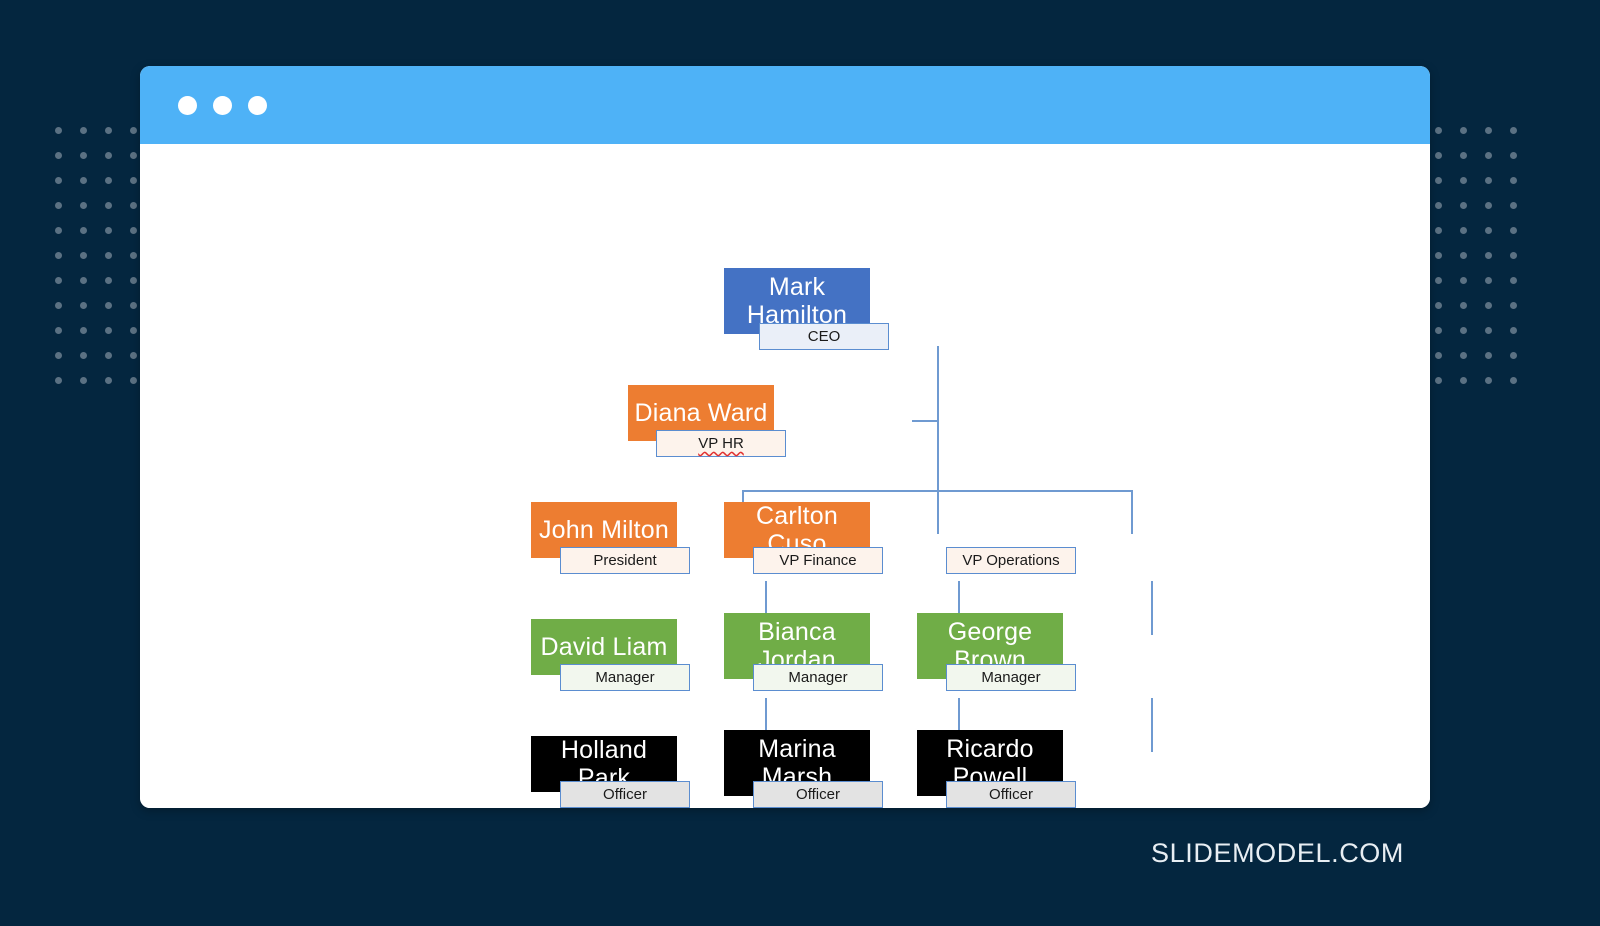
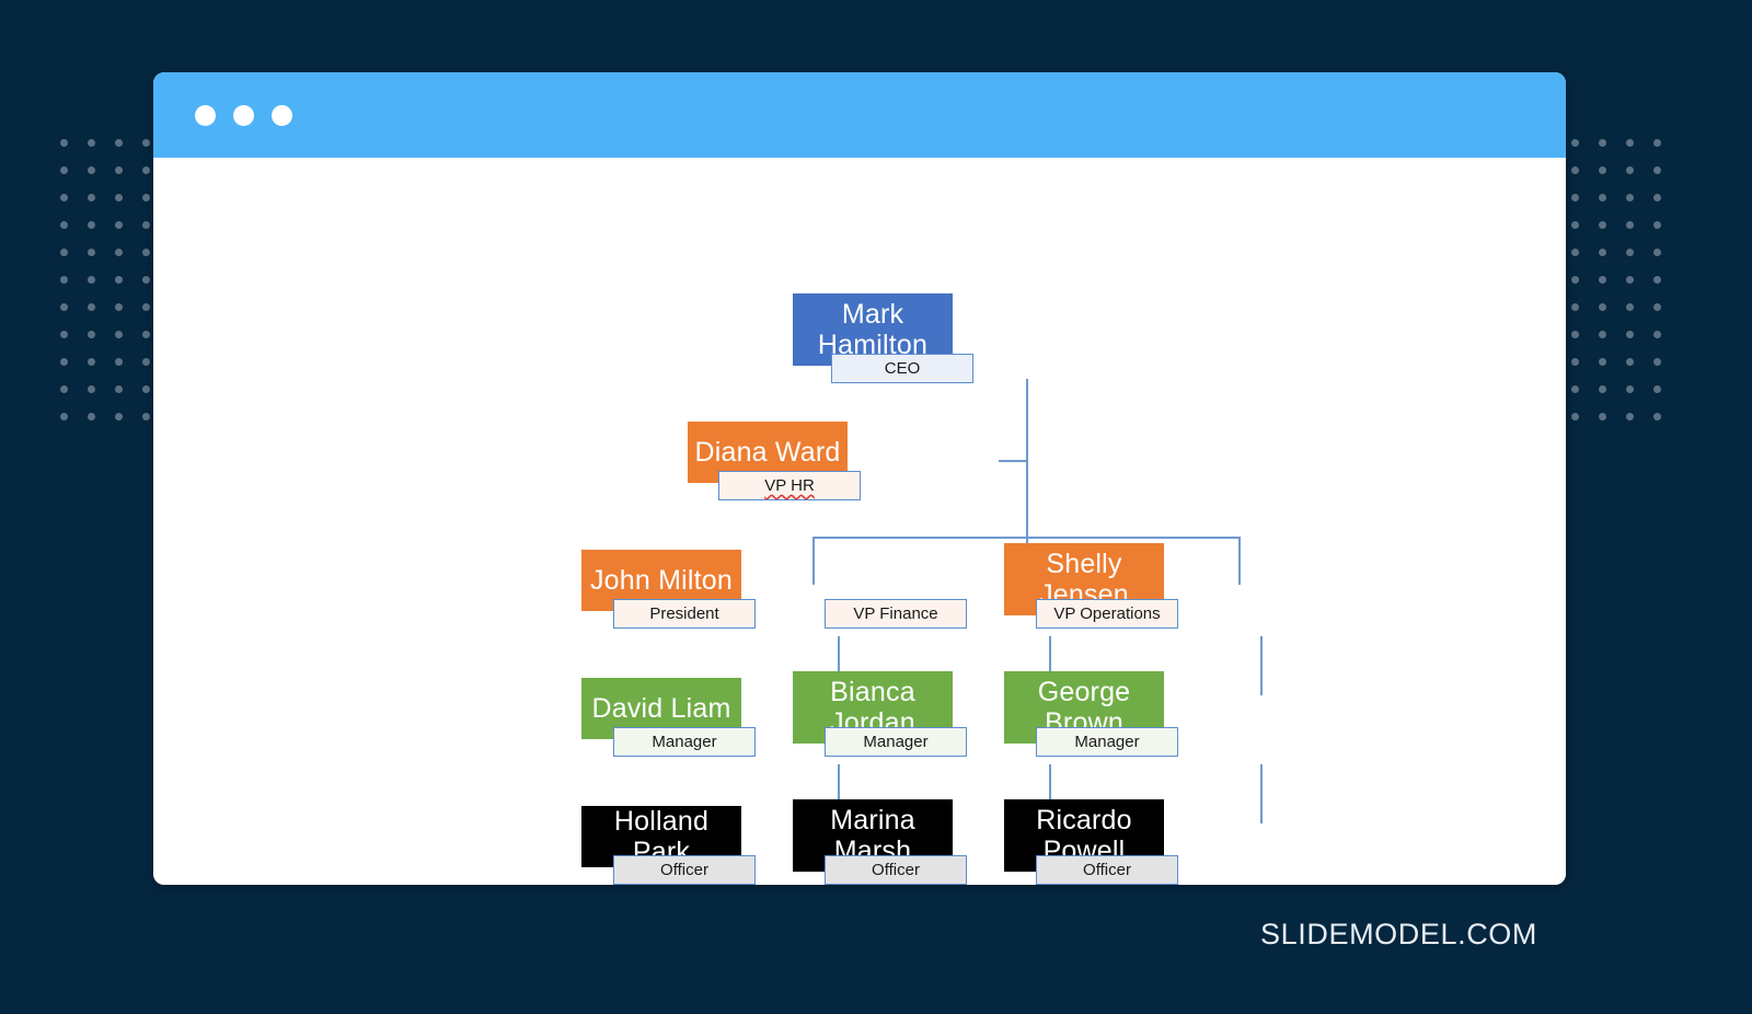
  Mark
  Hamilton
  CEO
  Diana Ward
  VP HR
  John Milton
  President
- Carlton Cuso
  VP Finance
+ Shelly
+ Jensen
  VP Operations
  David Liam
  Manager
  Bianca
  Jordan
  Manager
  George
  Brown
  Manager
  Holland Park
  Officer
  Marina
  Marsh
  Officer
  Ricardo
  Powell
  Officer
  SLIDEMODEL.COM
